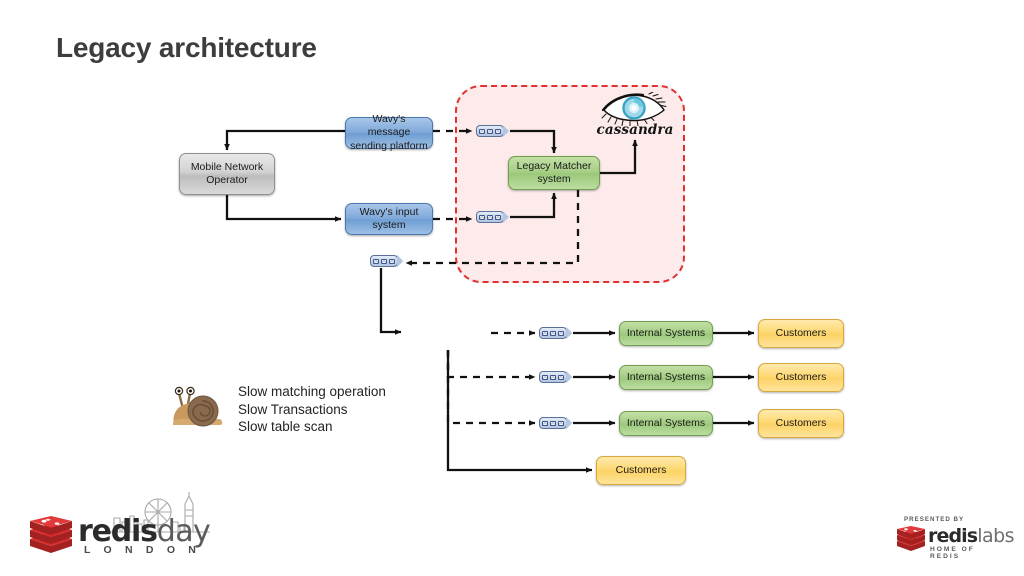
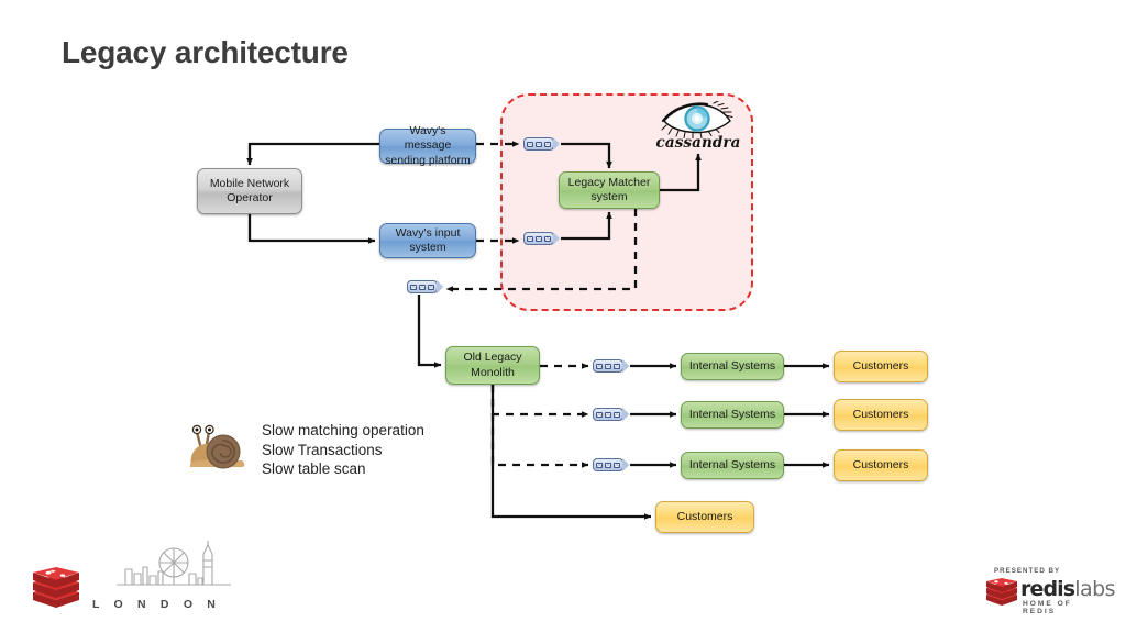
  Legacy architecture
  Mobile Network
  Operator
  Wavy's message
  sending platform
  Wavy's input
  system
  Legacy Matcher
  system
+ Old Legacy
+ Monolith
  Internal Systems
  Internal Systems
  Internal Systems
  Customers
  Customers
  Customers
  Customers
  cassandra
  Slow matching operation
  Slow Transactions
  Slow table scan
- redisday
  L O N D O N
  redislabs
